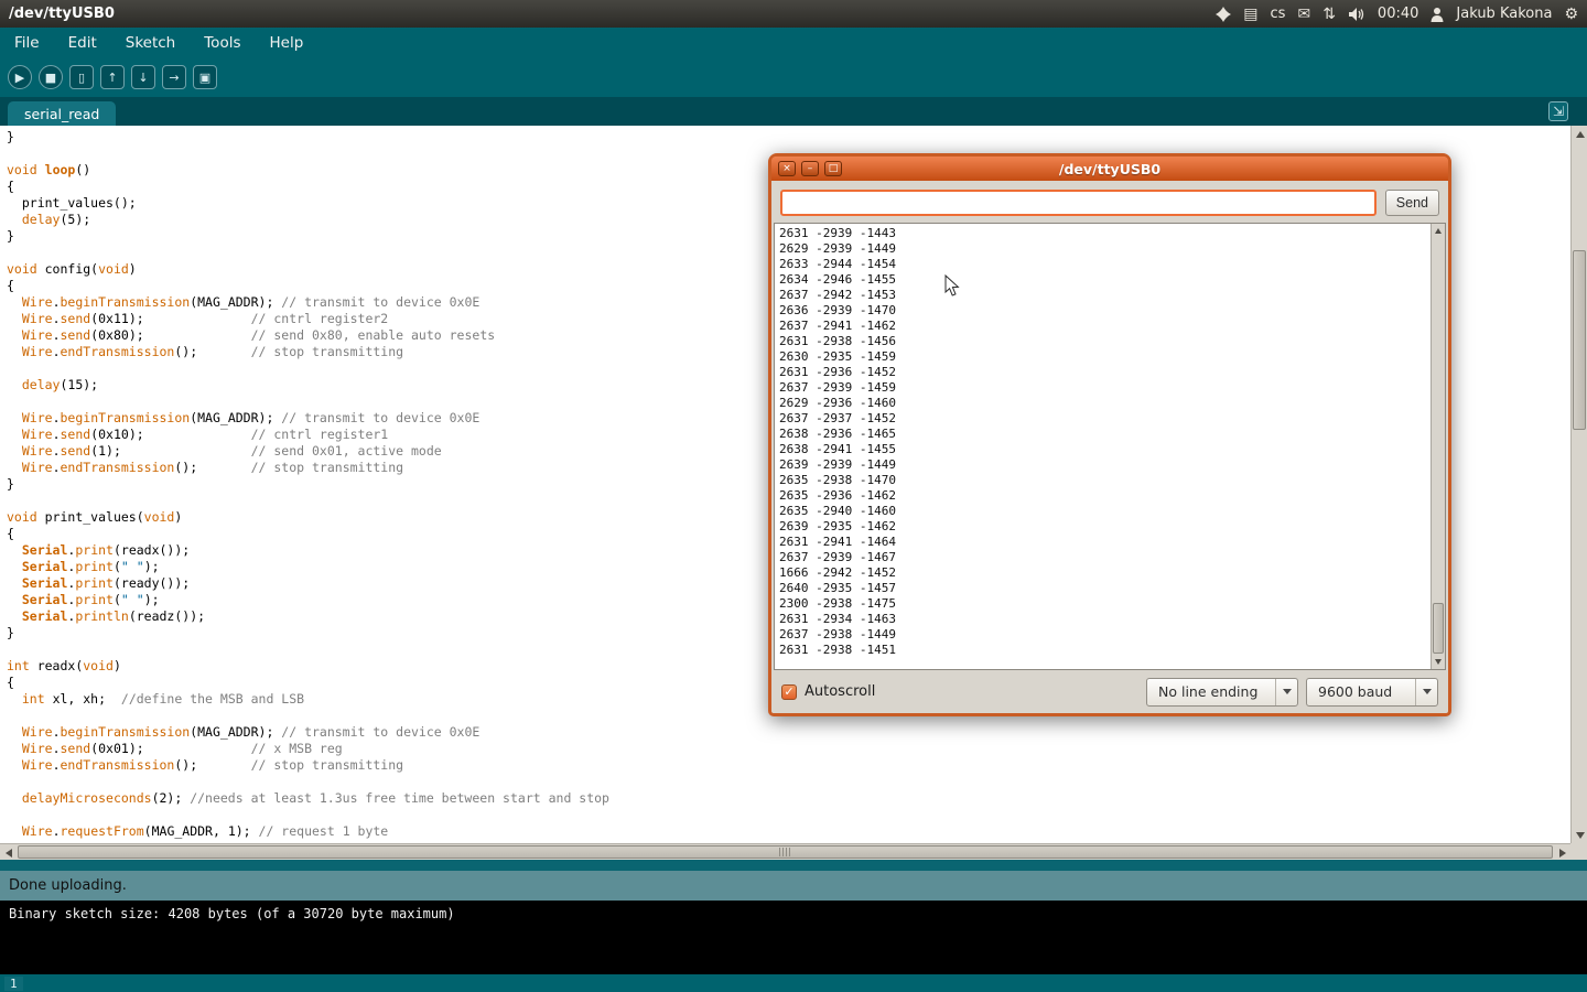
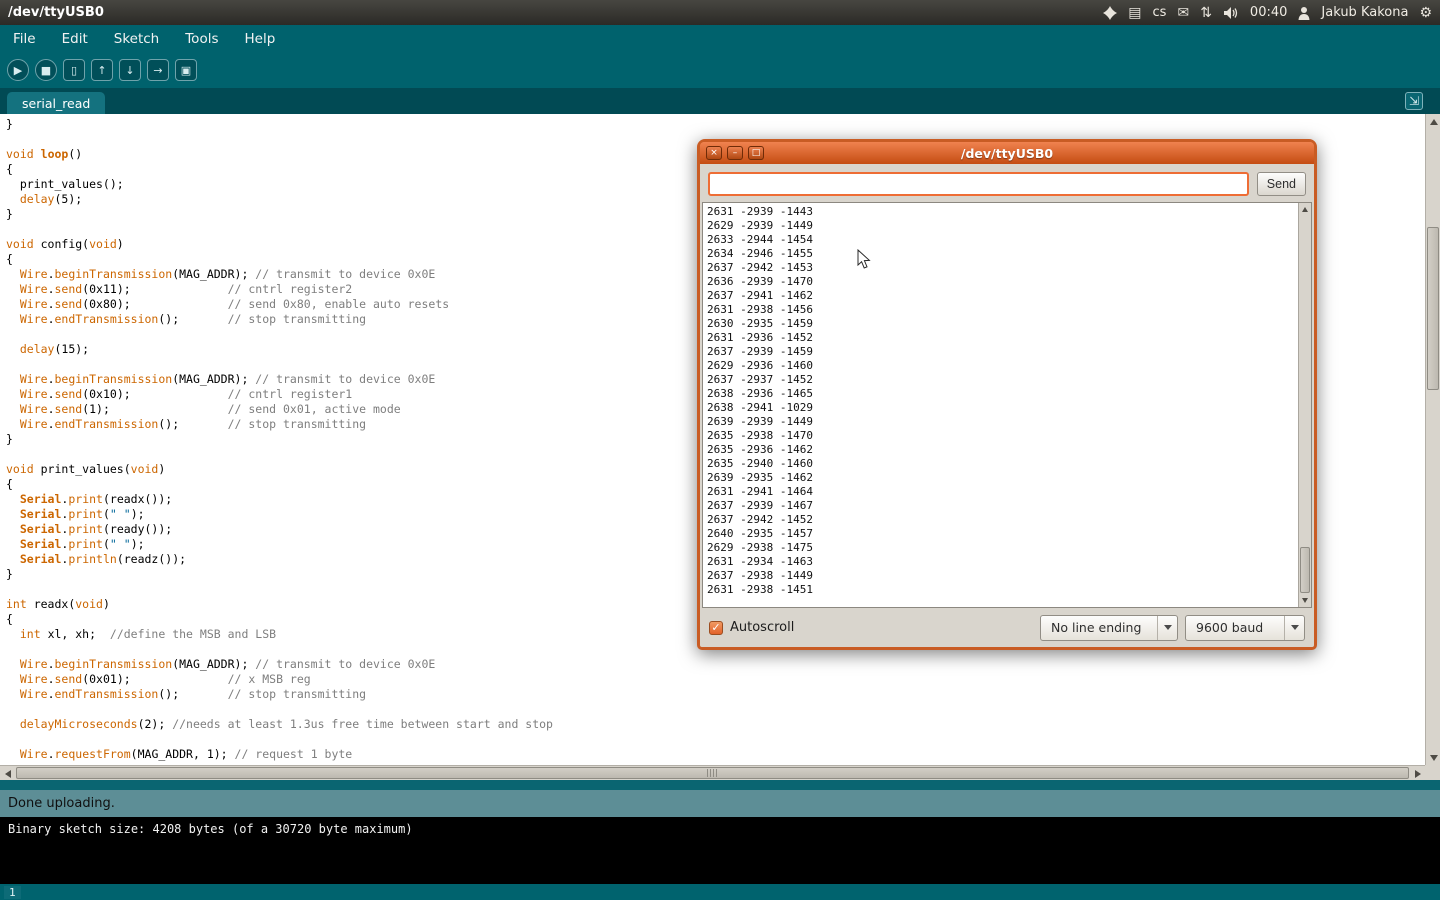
  /dev/ttyUSB0
  ▤
  cs
  ✉
  ⇅
  00:40
  Jakub Kakona
  ⚙
  File
  Edit
  Sketch
  Tools
  Help
  ▶
  ■
  ▯
  ↑
  ↓
  →
  ▣
  serial_read
  ⇲
  }
  void loop()
  {
  print_values();
  delay(5);
  }
  void config(void)
  {
  Wire.beginTransmission(MAG_ADDR); // transmit to device 0x0E
  Wire.send(0x11); // cntrl register2
  Wire.send(0x80); // send 0x80, enable auto resets
  Wire.endTransmission(); // stop transmitting
  delay(15);
  Wire.beginTransmission(MAG_ADDR); // transmit to device 0x0E
  Wire.send(0x10); // cntrl register1
  Wire.send(1); // send 0x01, active mode
  Wire.endTransmission(); // stop transmitting
  }
  void print_values(void)
  {
  Serial.print(readx());
  Serial.print(" ");
  Serial.print(ready());
  Serial.print(" ");
  Serial.println(readz());
  }
  int readx(void)
  {
  int xl, xh; //define the MSB and LSB
  Wire.beginTransmission(MAG_ADDR); // transmit to device 0x0E
  Wire.send(0x01); // x MSB reg
  Wire.endTransmission(); // stop transmitting
  delayMicroseconds(2); //needs at least 1.3us free time between start and stop
  Wire.requestFrom(MAG_ADDR, 1); // request 1 byte
  Done uploading.
  Binary sketch size: 4208 bytes (of a 30720 byte maximum)
  1
  ×
  –
  □
  /dev/ttyUSB0
  Send
  2631 -2939 -1443
  2629 -2939 -1449
  2633 -2944 -1454
  2634 -2946 -1455
  2637 -2942 -1453
  2636 -2939 -1470
  2637 -2941 -1462
  2631 -2938 -1456
  2630 -2935 -1459
  2631 -2936 -1452
  2637 -2939 -1459
  2629 -2936 -1460
  2637 -2937 -1452
  2638 -2936 -1465
- 2638 -2941 -1455
+ 2638 -2941 -1029
  2639 -2939 -1449
  2635 -2938 -1470
  2635 -2936 -1462
  2635 -2940 -1460
  2639 -2935 -1462
  2631 -2941 -1464
  2637 -2939 -1467
- 1666 -2942 -1452
+ 2637 -2942 -1452
  2640 -2935 -1457
- 2300 -2938 -1475
+ 2629 -2938 -1475
  2631 -2934 -1463
  2637 -2938 -1449
  2631 -2938 -1451
  ✓
  Autoscroll
  No line ending
  9600 baud
